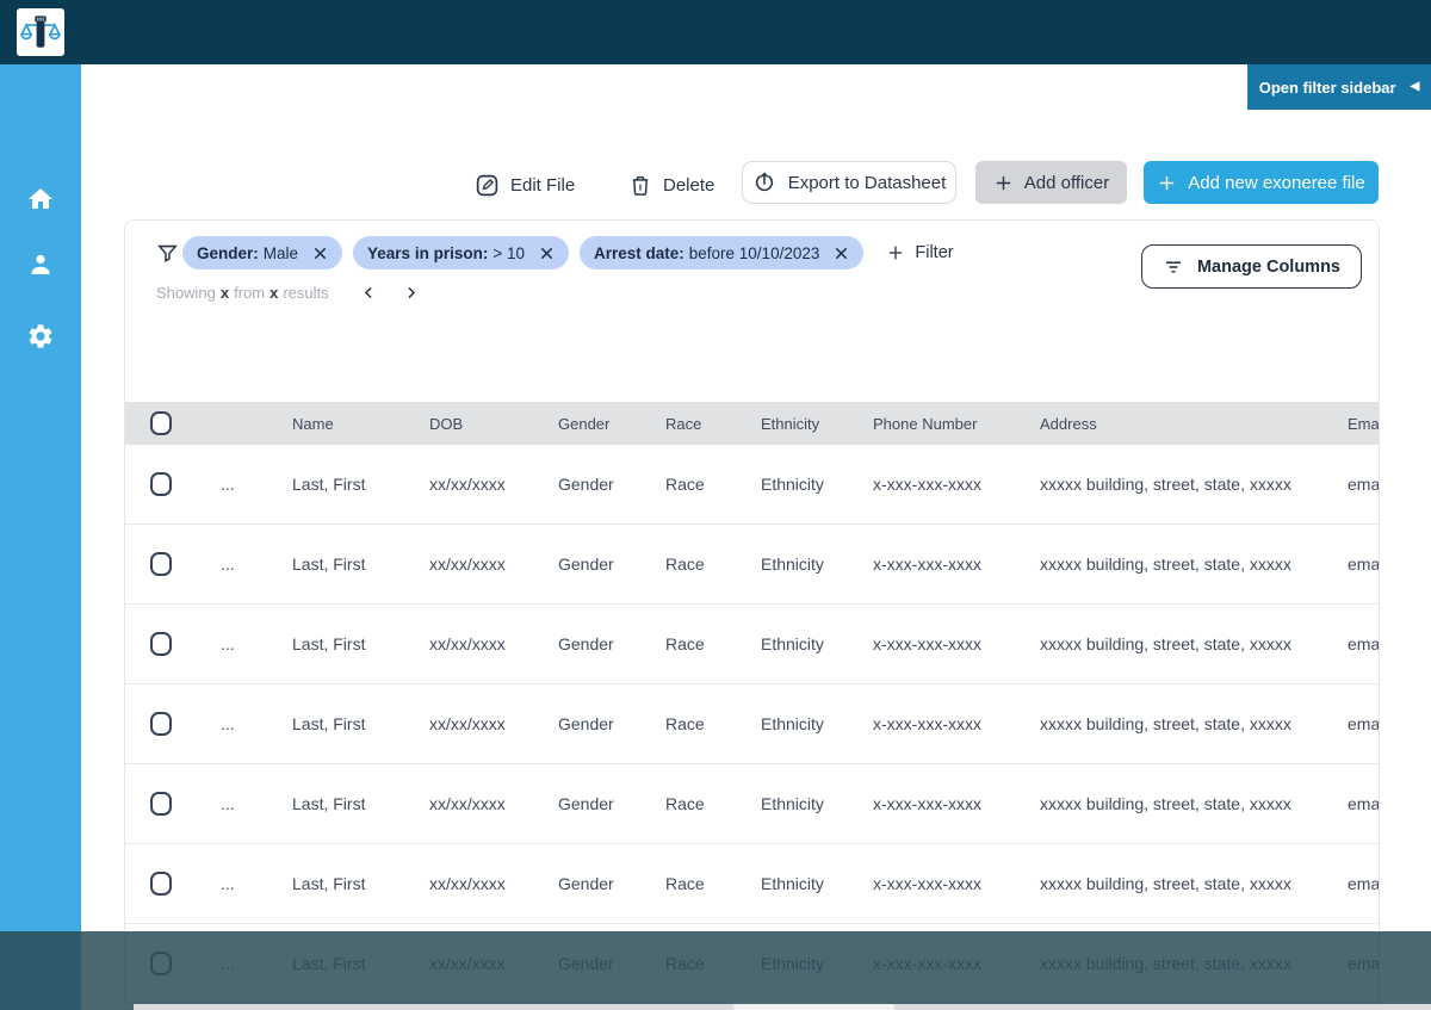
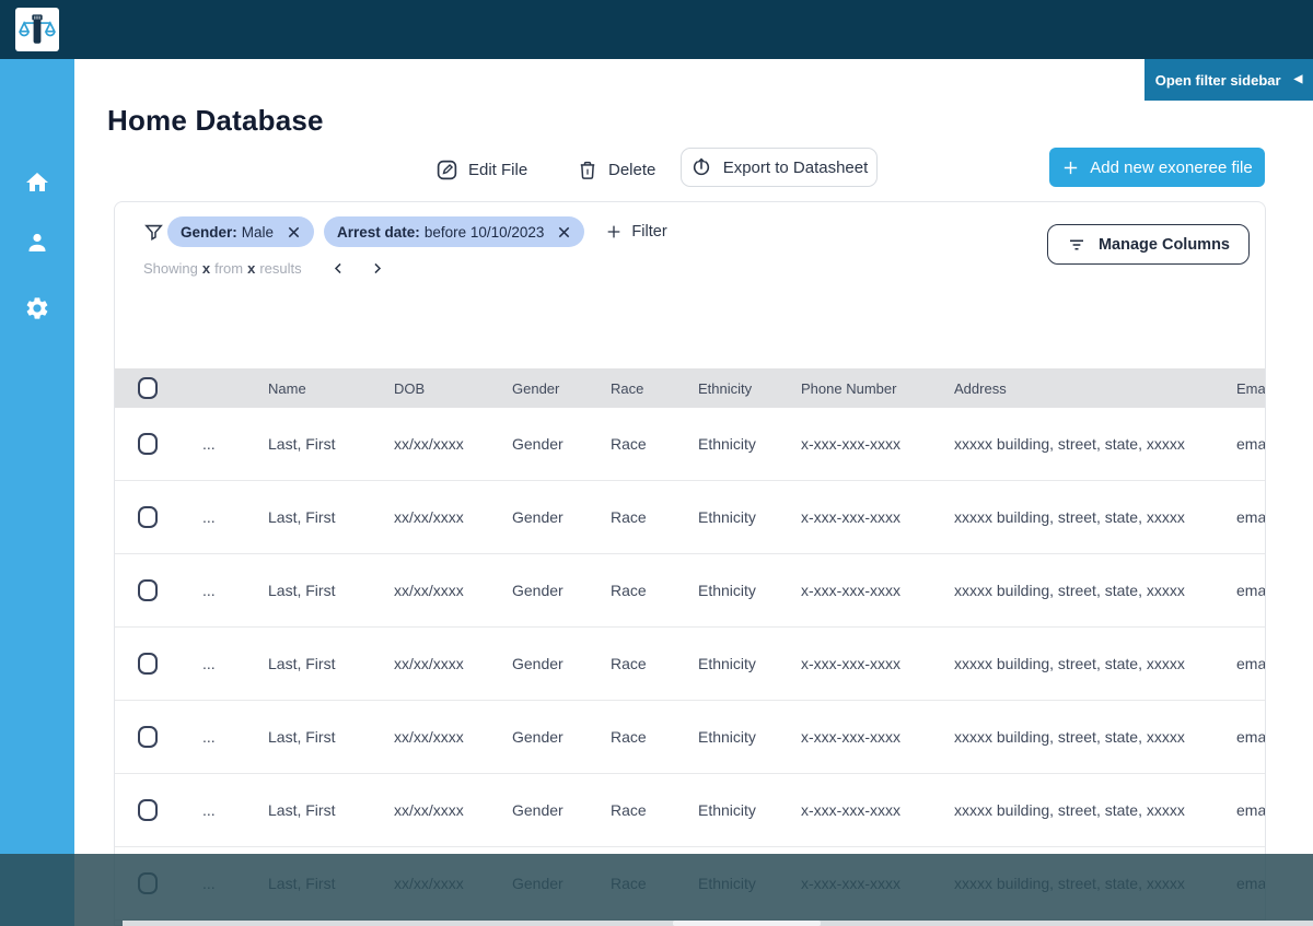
  Open filter sidebar
  ◀
+ Home Database
  Edit File
  Delete
  Export to Datasheet
- Add officer
  Add new exoneree file
  Gender:
  Male
- Years in prison:
- > 10
  Arrest date:
  before 10/10/2023
  Filter
  Manage Columns
  Showing
  x
  from
  x
  results
  Name
  DOB
  Gender
  Race
  Ethnicity
  Phone Number
  Address
  ...
  Last, First
  xx/xx/xxxx
  Gender
  Race
  Ethnicity
  x-xxx-xxx-xxxx
  xxxxx building, street, state, xxxxx
  ...
  Last, First
  xx/xx/xxxx
  Gender
  Race
  Ethnicity
  x-xxx-xxx-xxxx
  xxxxx building, street, state, xxxxx
  ...
  Last, First
  xx/xx/xxxx
  Gender
  Race
  Ethnicity
  x-xxx-xxx-xxxx
  xxxxx building, street, state, xxxxx
  ...
  Last, First
  xx/xx/xxxx
  Gender
  Race
  Ethnicity
  x-xxx-xxx-xxxx
  xxxxx building, street, state, xxxxx
  ...
  Last, First
  xx/xx/xxxx
  Gender
  Race
  Ethnicity
  x-xxx-xxx-xxxx
  xxxxx building, street, state, xxxxx
  ...
  Last, First
  xx/xx/xxxx
  Gender
  Race
  Ethnicity
  x-xxx-xxx-xxxx
  xxxxx building, street, state, xxxxx
  ...
  Last, First
  xx/xx/xxxx
  Gender
  Race
  Ethnicity
  x-xxx-xxx-xxxx
  xxxxx building, street, state, xxxxx
